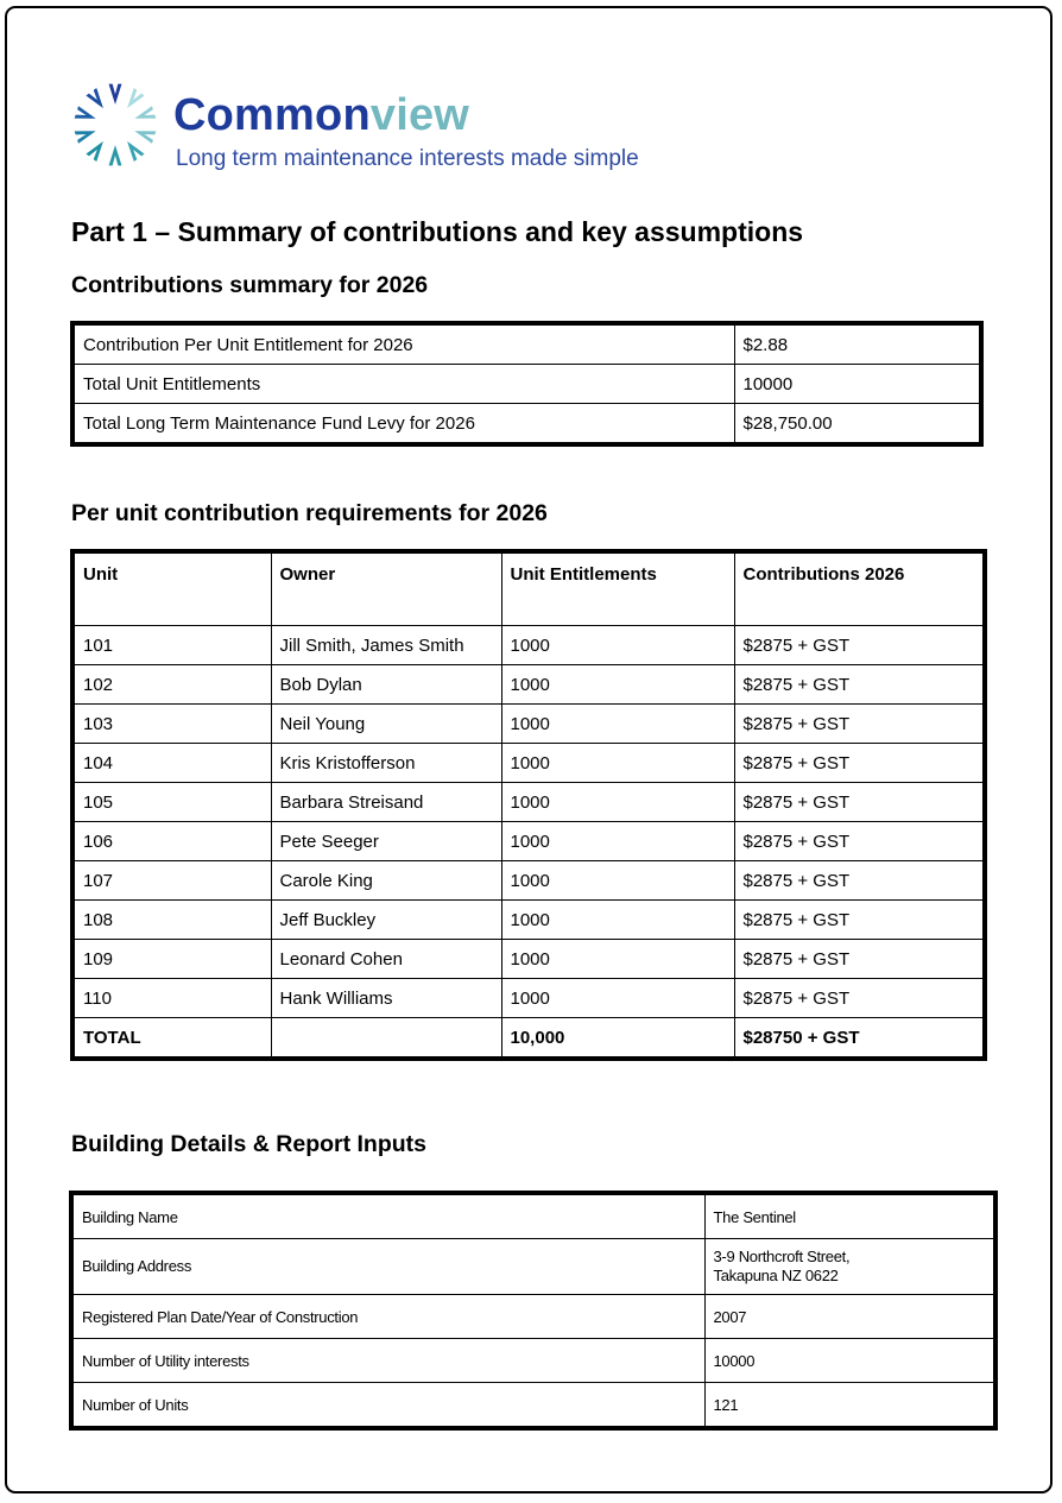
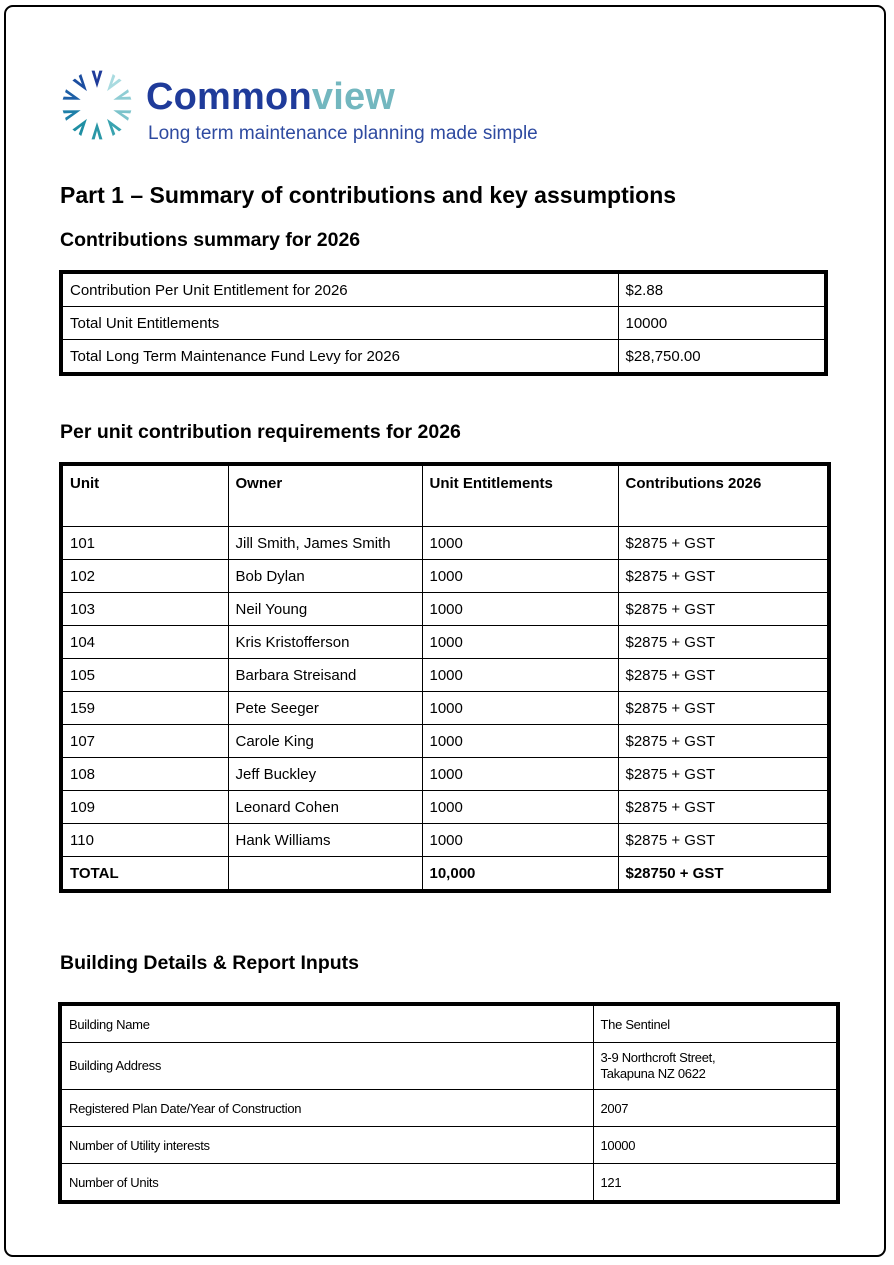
  Commonview
- Long term maintenance interests made simple
+ Long term maintenance planning made simple
  Part 1 – Summary of contributions and key assumptions
  Contributions summary for 2026
  Contribution Per Unit Entitlement for 2026	$2.88
  Total Unit Entitlements	10000
  Total Long Term Maintenance Fund Levy for 2026	$28,750.00
  Per unit contribution requirements for 2026
  Unit	Owner	Unit Entitlements	Contributions 2026
  101	Jill Smith, James Smith	1000	$2875 + GST
  102	Bob Dylan	1000	$2875 + GST
  103	Neil Young	1000	$2875 + GST
  104	Kris Kristofferson	1000	$2875 + GST
  105	Barbara Streisand	1000	$2875 + GST
- 106	Pete Seeger	1000	$2875 + GST
+ 159	Pete Seeger	1000	$2875 + GST
  107	Carole King	1000	$2875 + GST
  108	Jeff Buckley	1000	$2875 + GST
  109	Leonard Cohen	1000	$2875 + GST
  110	Hank Williams	1000	$2875 + GST
  TOTAL		10,000	$28750 + GST
  Building Details & Report Inputs
  Building Name	The Sentinel
  Building Address	3-9 Northcroft Street,Takapuna NZ 0622
  Registered Plan Date/Year of Construction	2007
  Number of Utility interests	10000
  Number of Units	121
